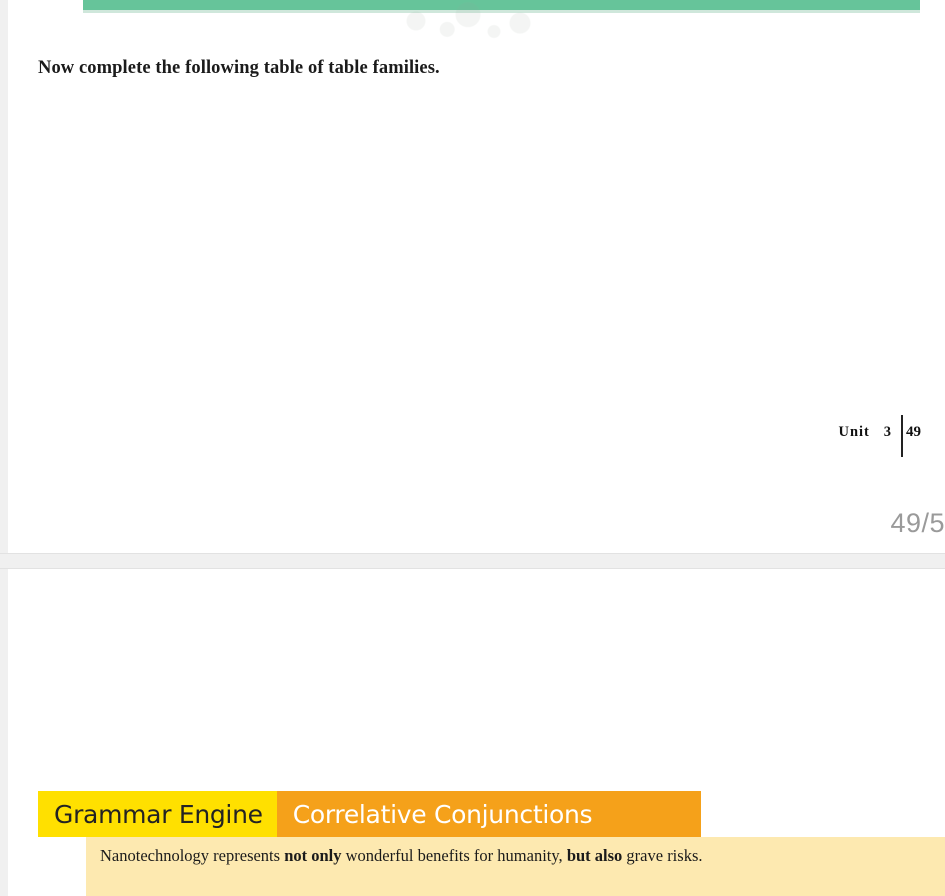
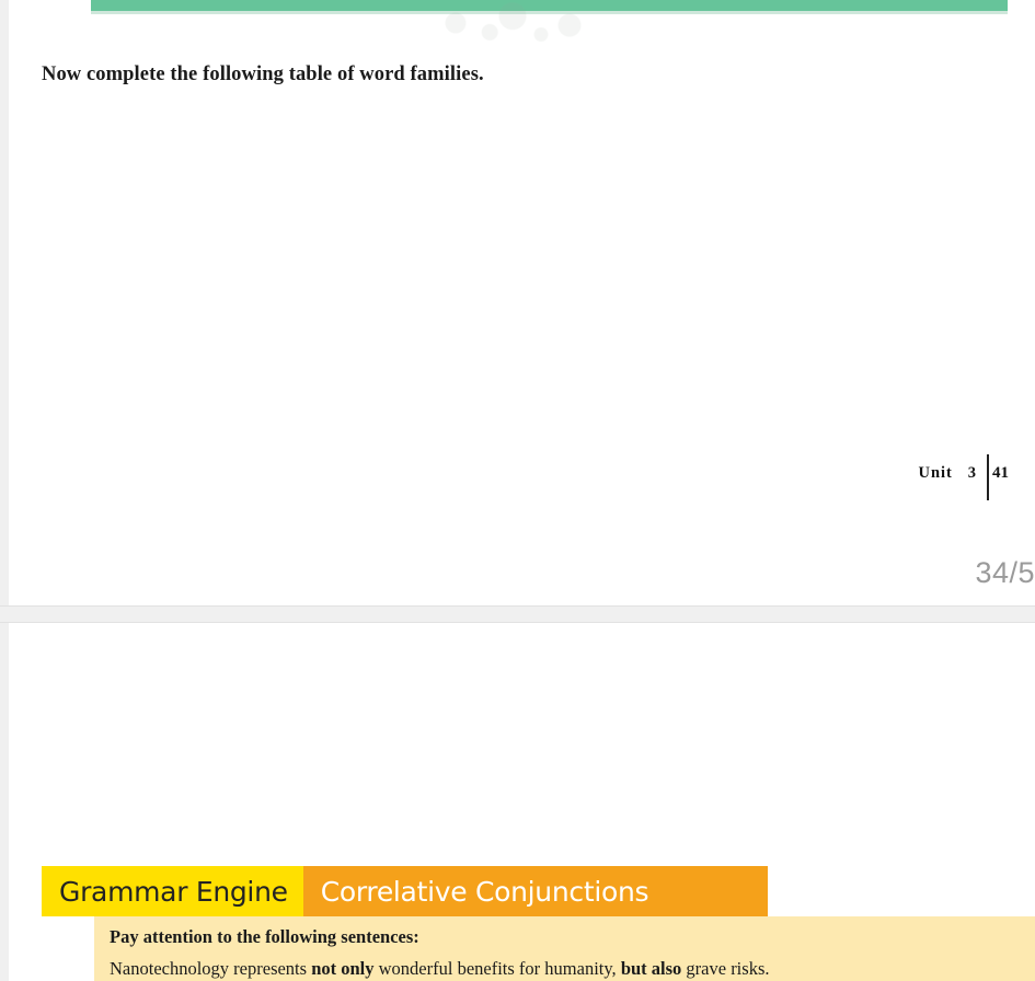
- Now complete the following table of table families.
+ Now complete the following table of word families.
  Unit 3
- 49
+ 41
- 49/5
+ 34/5
  Grammar Engine
  Correlative Conjunctions
+ Pay attention to the following sentences:
  Nanotechnology represents not only wonderful benefits for humanity, but also grave risks.
